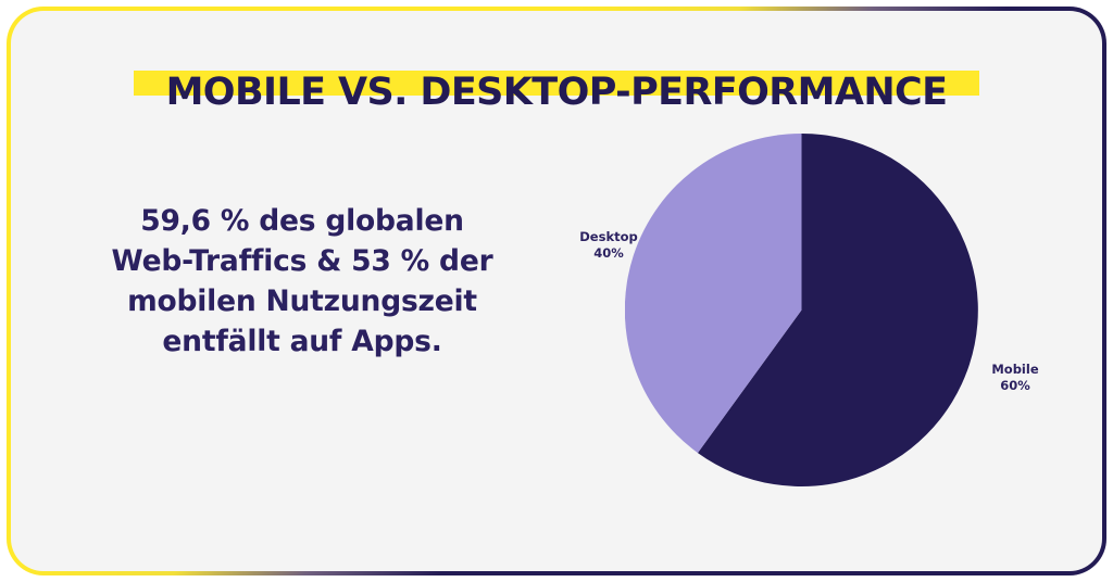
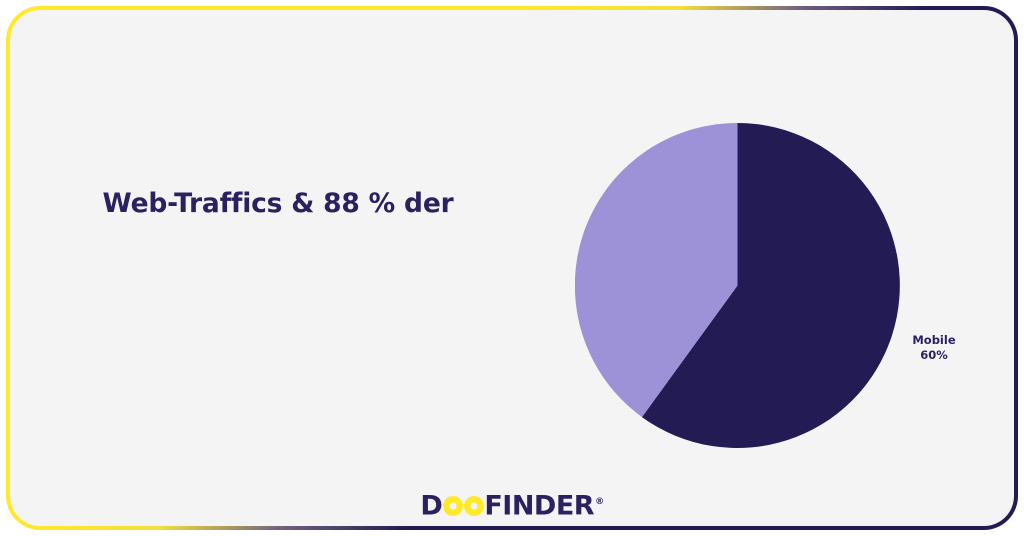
- MOBILE VS. DESKTOP-PERFORMANCE
- 59,6 % des globalen
- Web-Traffics & 53 % der
+ Web-Traffics & 88 % der
- mobilen Nutzungszeit
- entfällt auf Apps.
- Desktop
- 40%
  Mobile
  60%
+ D FINDER®
